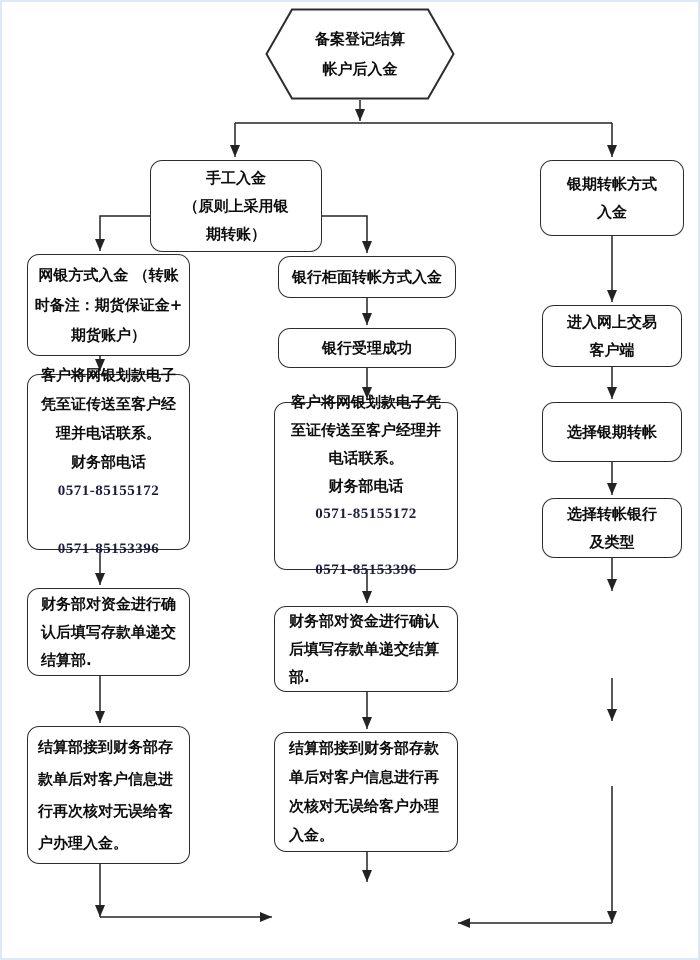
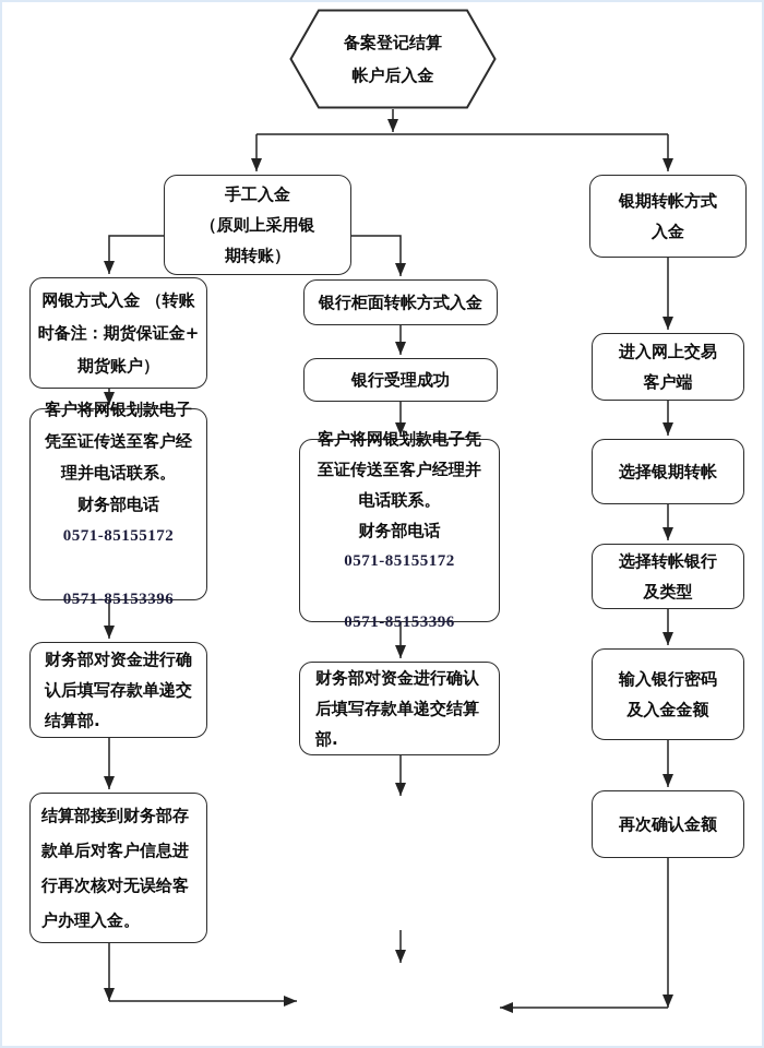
  备案登记结算
  帐户后入金
  手工入金
  （原则上采用银
  期转账）
  银期转帐方式
  入金
  网银方式入金 （转账
  时备注：期货保证金+
  期货账户）
  银行柜面转帐方式入金
  银行受理成功
  客户将网银划款电子
  凭至证传送至客户经
  理并电话联系。
  财务部电话
  0571-85155172
  0571-85153396
  客户将网银划款电子凭
  至证传送至客户经理并
  电话联系。
  财务部电话
  0571-85155172
  0571-85153396
  财务部对资金进行确
  认后填写存款单递交
  结算部.
  财务部对资金进行确认
  后填写存款单递交结算
  部.
  结算部接到财务部存
  款单后对客户信息进
  行再次核对无误给客
  户办理入金。
- 结算部接到财务部存款
- 单后对客户信息进行再
- 次核对无误给客户办理
- 入金。
  进入网上交易
  客户端
  选择银期转帐
  选择转帐银行
  及类型
+ 输入银行密码
+ 及入金金额
+ 再次确认金额
